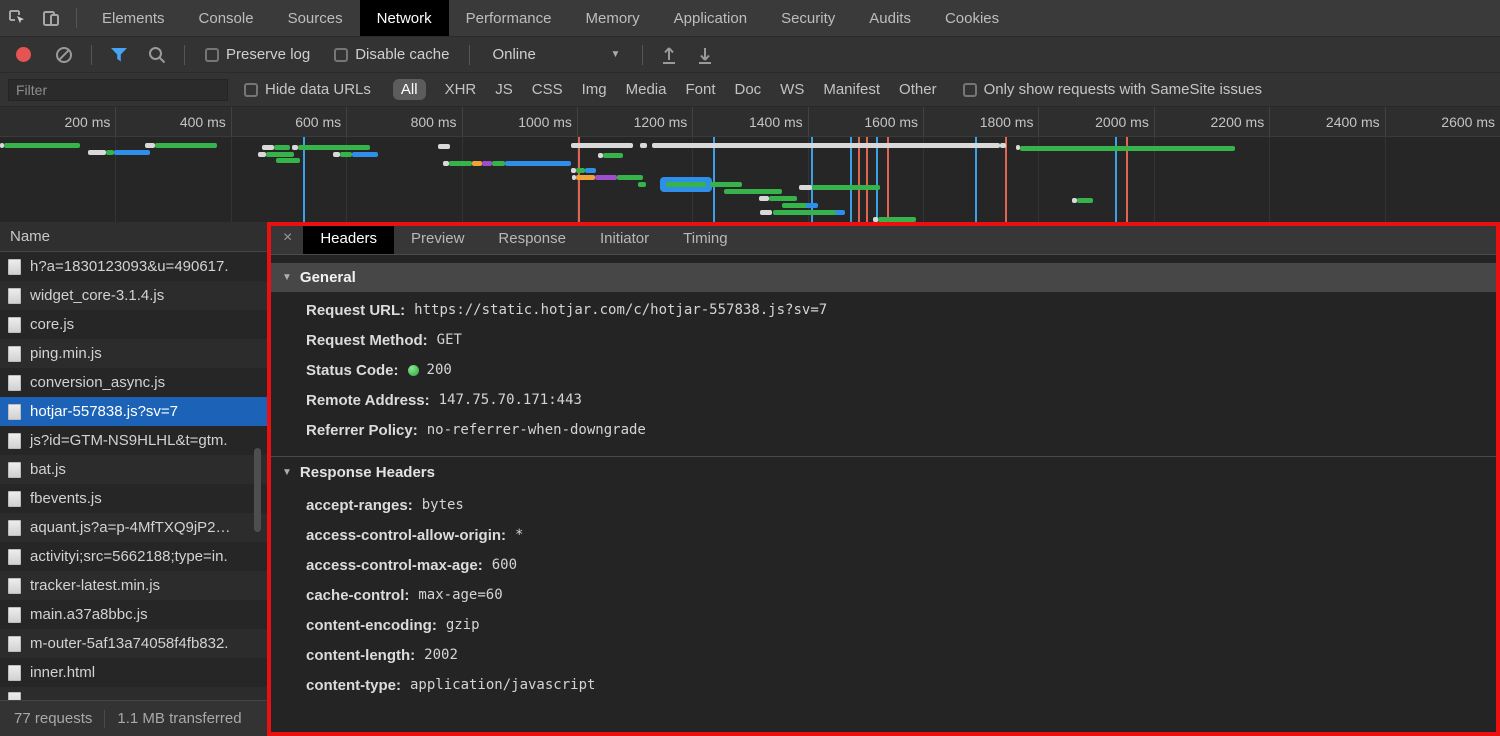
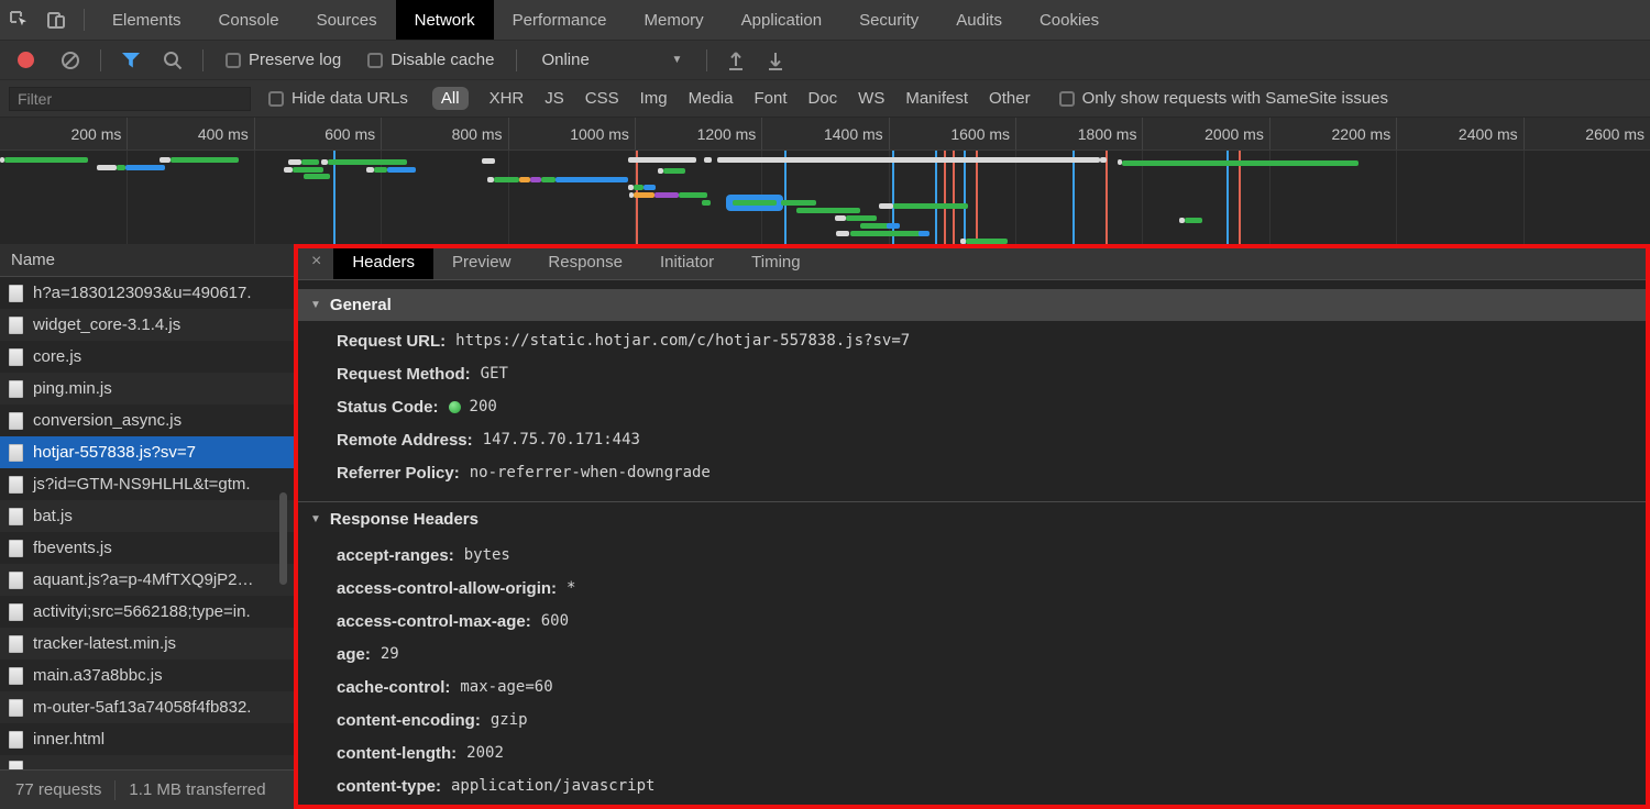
  Elements
  Console
  Sources
  Network
  Performance
  Memory
  Application
  Security
  Audits
  Cookies
  Preserve log
  Disable cache
  Online
  ▼
  Filter
  Hide data URLs
  All
  XHR
  JS
  CSS
  Img
  Media
  Font
  Doc
  WS
  Manifest
  Other
  Only show requests with SameSite issues
  200 ms
  400 ms
  600 ms
  800 ms
  1000 ms
  1200 ms
  1400 ms
  1600 ms
  1800 ms
  2000 ms
  2200 ms
  2400 ms
  2600 ms
  Name
  h?a=1830123093&u=490617.
  widget_core-3.1.4.js
  core.js
  ping.min.js
  conversion_async.js
  hotjar-557838.js?sv=7
  js?id=GTM-NS9HLHL&t=gtm.
  bat.js
  fbevents.js
  aquant.js?a=p-4MfTXQ9jP2…
  activityi;src=5662188;type=in.
  tracker-latest.min.js
  main.a37a8bbc.js
  m-outer-5af13a74058f4fb832.
  inner.html
  77 requests
  1.1 MB transferred
  ×
  Headers
  Preview
  Response
  Initiator
  Timing
  ▼
  General
  Request URL:
  https://static.hotjar.com/c/hotjar-557838.js?sv=7
  Request Method:
  GET
  Status Code:
  200
  Remote Address:
  147.75.70.171:443
  Referrer Policy:
  no-referrer-when-downgrade
  ▼
  Response Headers
  accept-ranges:
  bytes
  access-control-allow-origin:
  *
  access-control-max-age:
  600
+ age:
+ 29
  cache-control:
  max-age=60
  content-encoding:
  gzip
  content-length:
  2002
  content-type:
  application/javascript
